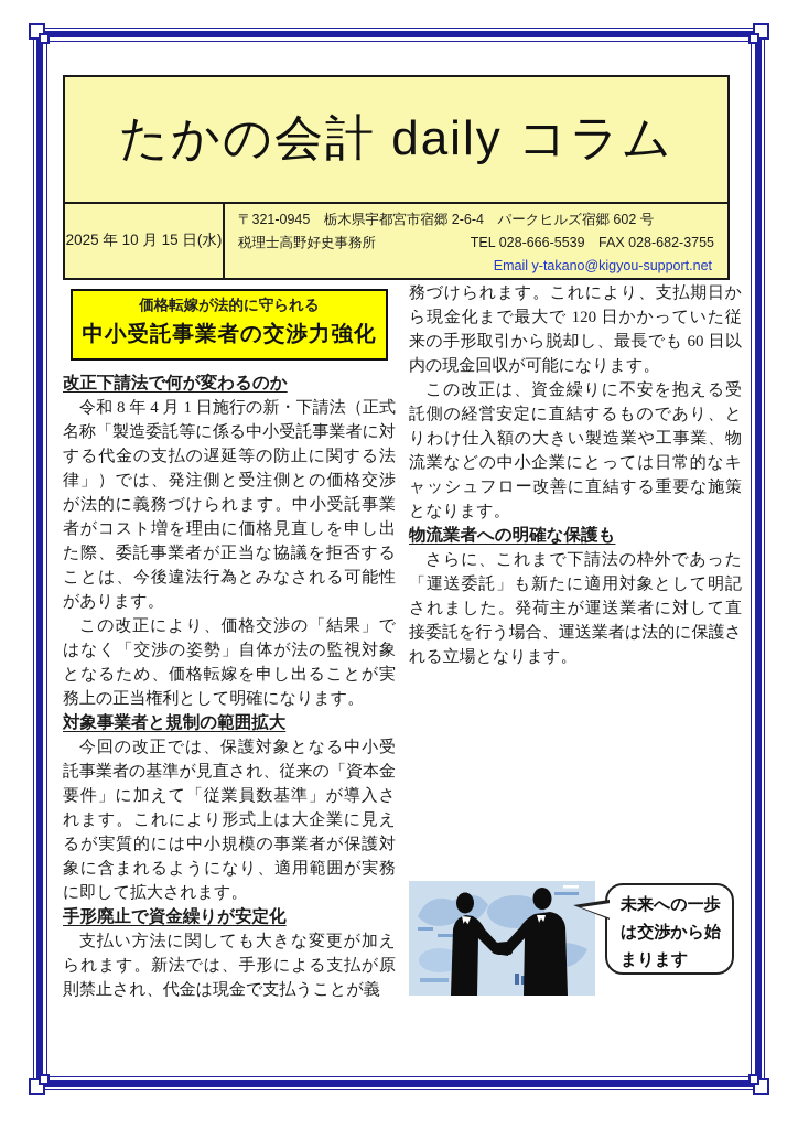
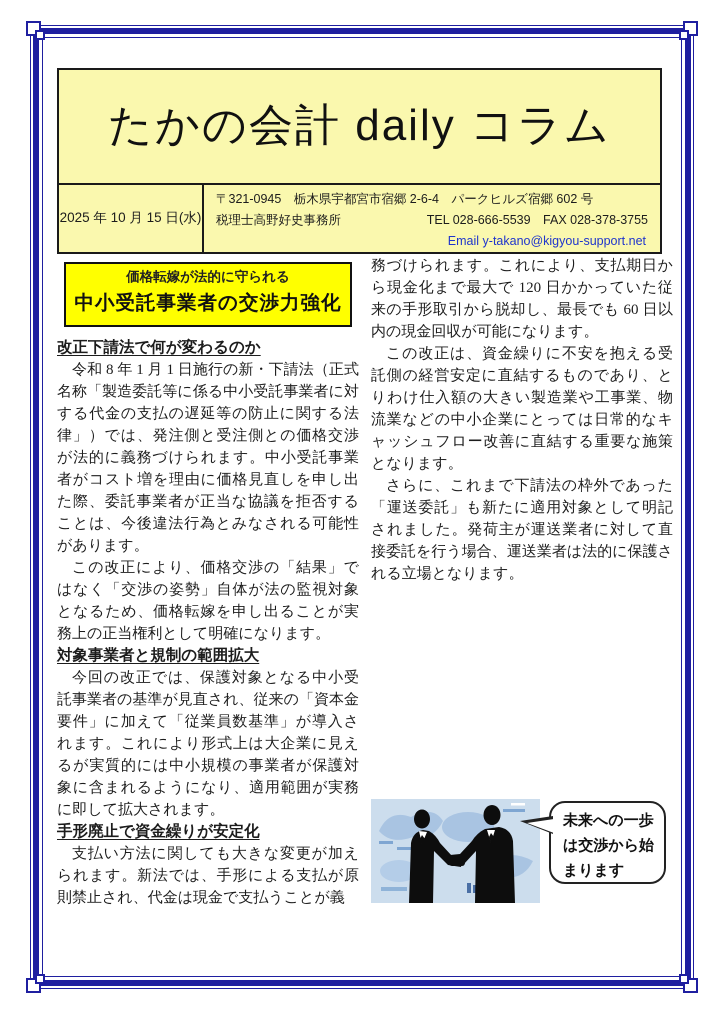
  たかの会計 daily コラム
  2025 年 10 月 15 日(水)
  〒321-0945 栃木県宇都宮市宿郷 2-6-4 パークヒルズ宿郷 602 号
  税理士高野好史事務所
- TEL 028-666-5539 FAX 028-682-3755
+ TEL 028-666-5539 FAX 028-378-3755
  Email y-takano@kigyou-support.net
  価格転嫁が法的に守られる
  中小受託事業者の交渉力強化
  改正下請法で何が変わるのか
- 令和 8 年 4 月 1 日施行の新・下請法（正式名称「製造委託等に係る中小受託事業者に対する代金の支払の遅延等の防止に関する法律」）では、発注側と受注側との価格交渉が法的に義務づけられます。中小受託事業者がコスト増を理由に価格見直しを申し出た際、委託事業者が正当な協議を拒否することは、今後違法行為とみなされる可能性があります。
+ 令和 8 年 1 月 1 日施行の新・下請法（正式名称「製造委託等に係る中小受託事業者に対する代金の支払の遅延等の防止に関する法律」）では、発注側と受注側との価格交渉が法的に義務づけられます。中小受託事業者がコスト増を理由に価格見直しを申し出た際、委託事業者が正当な協議を拒否することは、今後違法行為とみなされる可能性があります。
  この改正により、価格交渉の「結果」ではなく「交渉の姿勢」自体が法の監視対象となるため、価格転嫁を申し出ることが実務上の正当権利として明確になります。
  対象事業者と規制の範囲拡大
  今回の改正では、保護対象となる中小受託事業者の基準が見直され、従来の「資本金要件」に加えて「従業員数基準」が導入されます。これにより形式上は大企業に見えるが実質的には中小規模の事業者が保護対象に含まれるようになり、適用範囲が実務に即して拡大されます。
  手形廃止で資金繰りが安定化
  支払い方法に関しても大きな変更が加えられます。新法では、手形による支払が原則禁止され、代金は現金で支払うことが義
  務づけられます。これにより、支払期日から現金化まで最大で 120 日かかっていた従来の手形取引から脱却し、最長でも 60 日以内の現金回収が可能になります。
  この改正は、資金繰りに不安を抱える受託側の経営安定に直結するものであり、とりわけ仕入額の大きい製造業や工事業、物流業などの中小企業にとっては日常的なキャッシュフロー改善に直結する重要な施策となります。
- 物流業者への明確な保護も
  さらに、これまで下請法の枠外であった「運送委託」も新たに適用対象として明記されました。発荷主が運送業者に対して直接委託を行う場合、運送業者は法的に保護される立場となります。
  未来への一歩
  は交渉から始
  まります
